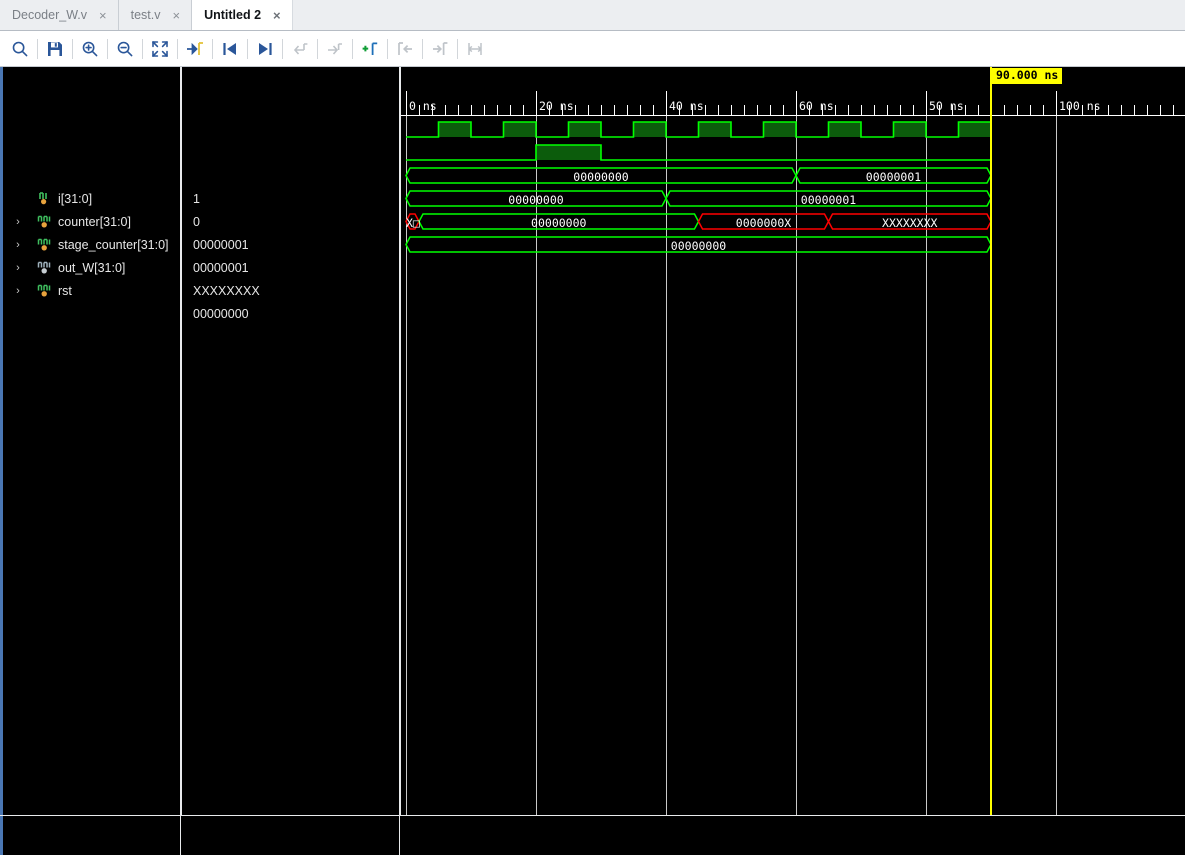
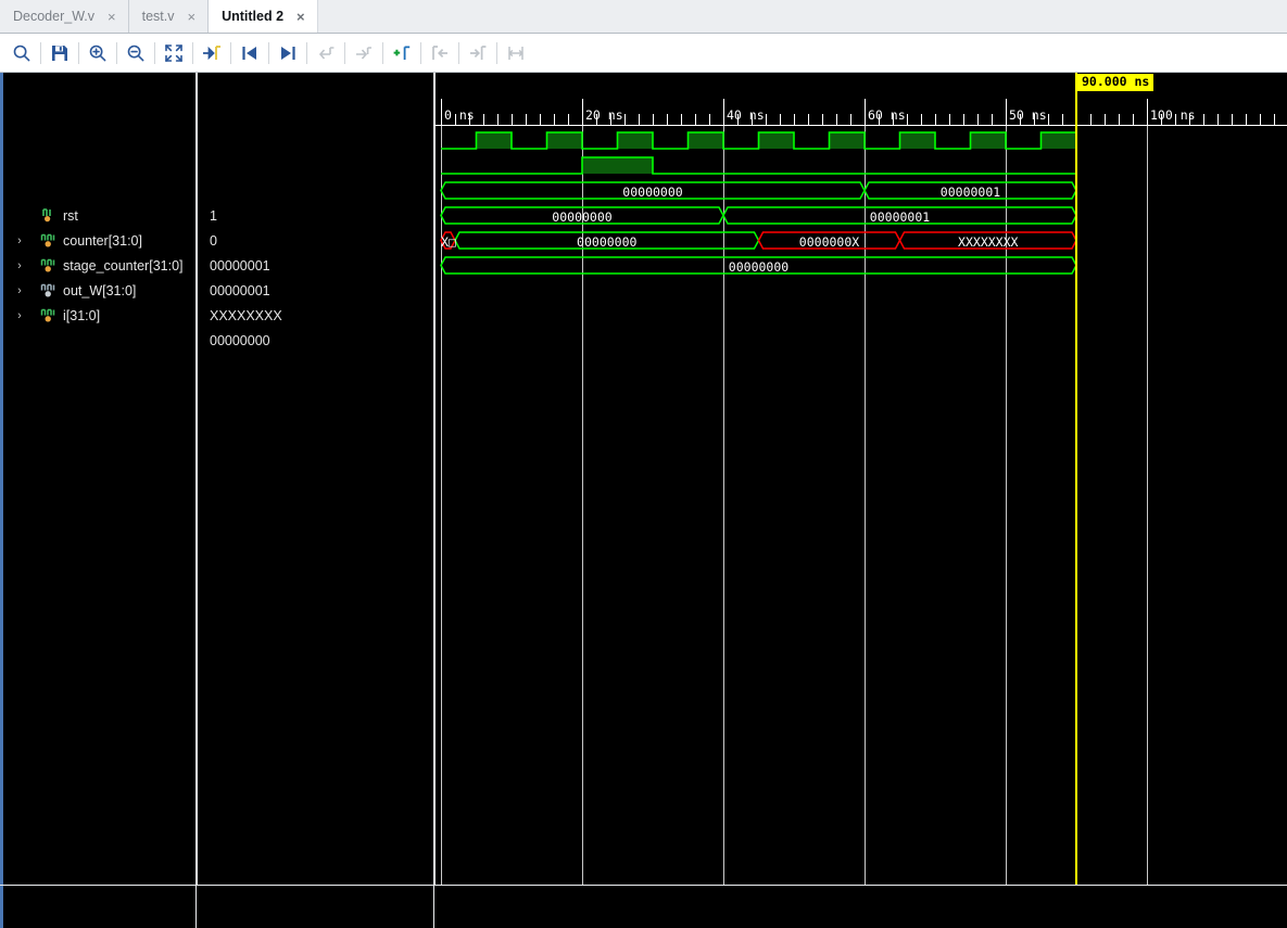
  Decoder_W.v
  ×
  test.v
  ×
  Untitled 2
  ×
- i[31:0]
+ rst
  ›
  counter[31:0]
  ›
  stage_counter[31:0]
  ›
  out_W[31:0]
  ›
- rst
+ i[31:0]
  1
  0
  00000001
  00000001
  XXXXXXXX
  00000000
  0 ns
  20 ns
  40 ns
  60 ns
  50 ns
  100 ns
  00000000
  00000001
  00000000
  00000001
  X□
  00000000
  0000000X
  XXXXXXXX
  00000000
  90.000 ns
